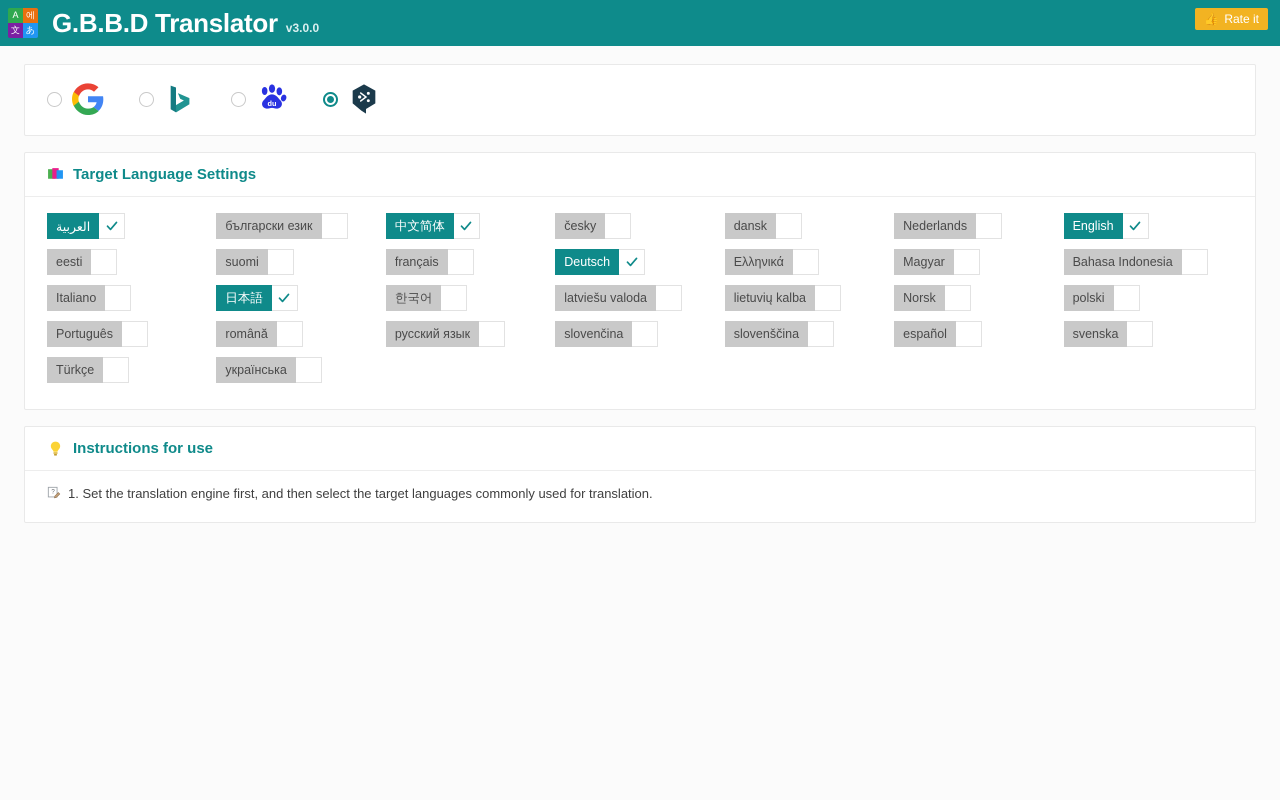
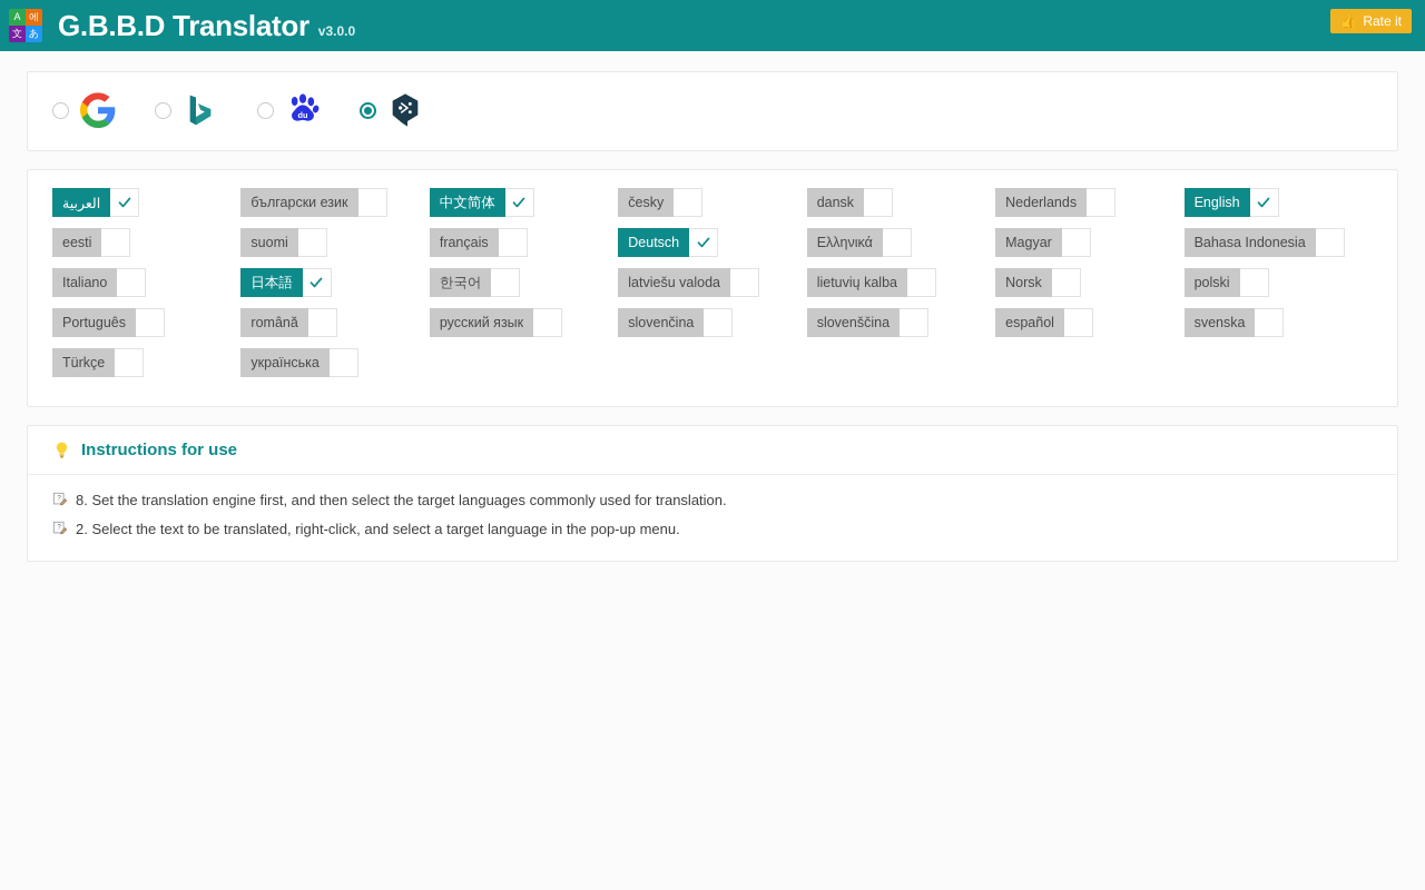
  A
  에
  文
  あ
  G.B.B.D Translator
  v3.0.0
  👍
  Rate it
  du
- Target Language Settings
  العربية
  български език
  中文简体
  česky
  dansk
  Nederlands
  English
  eesti
  suomi
  français
  Deutsch
  Ελληνικά
  Magyar
  Bahasa Indonesia
  Italiano
  日本語
  한국어
  latviešu valoda
  lietuvių kalba
  Norsk
  polski
  Português
  română
  русский язык
  slovenčina
  slovenščina
  español
  svenska
  Türkçe
  українська
  Instructions for use
- 1. Set the translation engine first, and then select the target languages commonly used for translation.
+ 8. Set the translation engine first, and then select the target languages commonly used for translation.
+ 2. Select the text to be translated, right-click, and select a target language in the pop-up menu.
